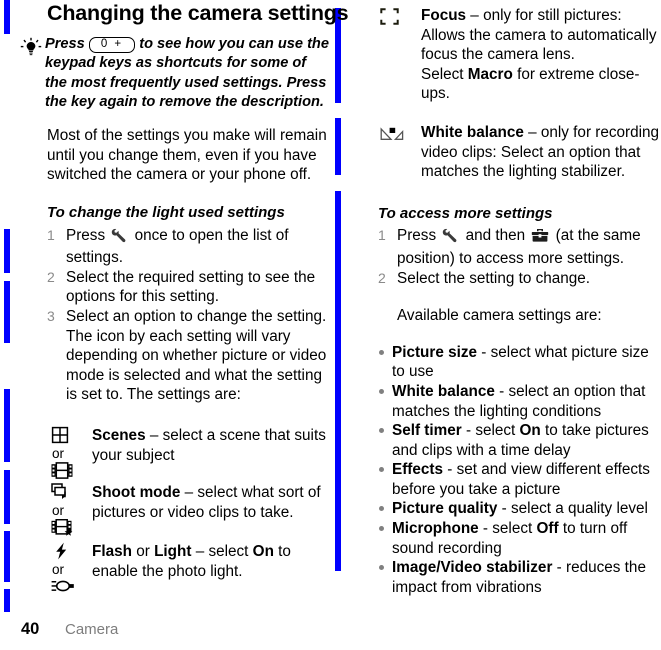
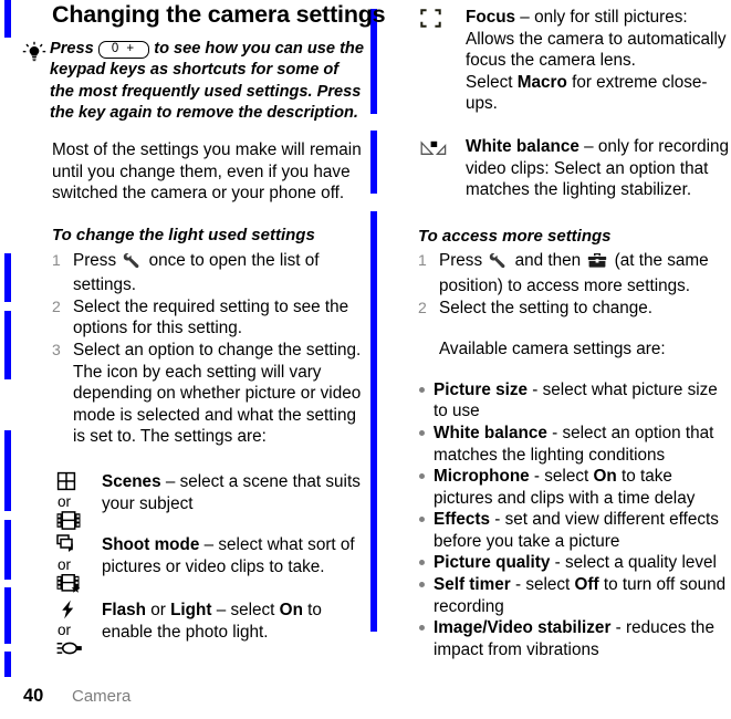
  Changing the camera settings
  Press 0 + to see how you can use the keypad keys as shortcuts for some of the most frequently used settings. Press the key again to remove the description.
  Most of the settings you make will remain until you change them, even if you have switched the camera or your phone off.
  To change the light used settings
  1
  Press once to open the list of settings.
  2
  Select the required setting to see the options for this setting.
  3
  Select an option to change the setting.
  The icon by each setting will vary depending on whether picture or video mode is selected and what the setting is set to. The settings are:
  or
  Scenes – select a scene that suits your subject
  or
  Shoot mode – select what sort of pictures or video clips to take.
  or
  Flash or Light – select On to enable the photo light.
  Focus – only for still pictures: Allows the camera to automatically focus the camera lens.
  Select Macro for extreme close-ups.
  White balance – only for recording video clips: Select an option that matches the lighting stabilizer.
  To access more settings
  1
  Press and then (at the same position) to access more settings.
  2
  Select the setting to change.
  Available camera settings are:
  Picture size - select what picture size to use
  White balance - select an option that matches the lighting conditions
- Self timer - select On to take pictures and clips with a time delay
+ Microphone - select On to take pictures and clips with a time delay
  Effects - set and view different effects before you take a picture
  Picture quality - select a quality level
- Microphone - select Off to turn off sound recording
+ Self timer - select Off to turn off sound recording
  Image/Video stabilizer - reduces the impact from vibrations
  40 Camera
